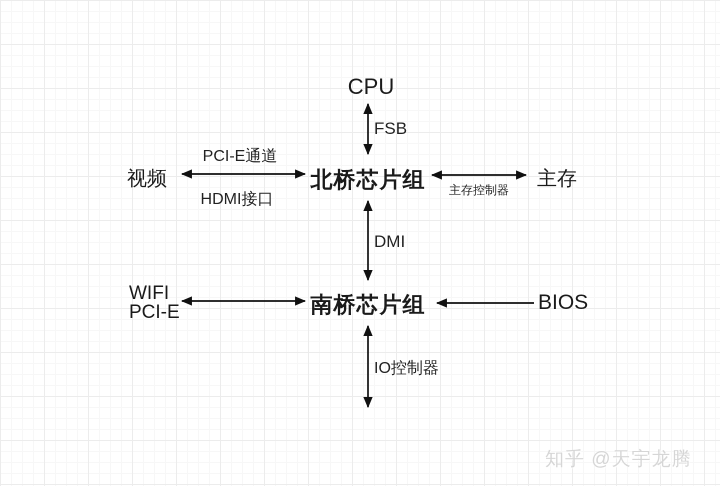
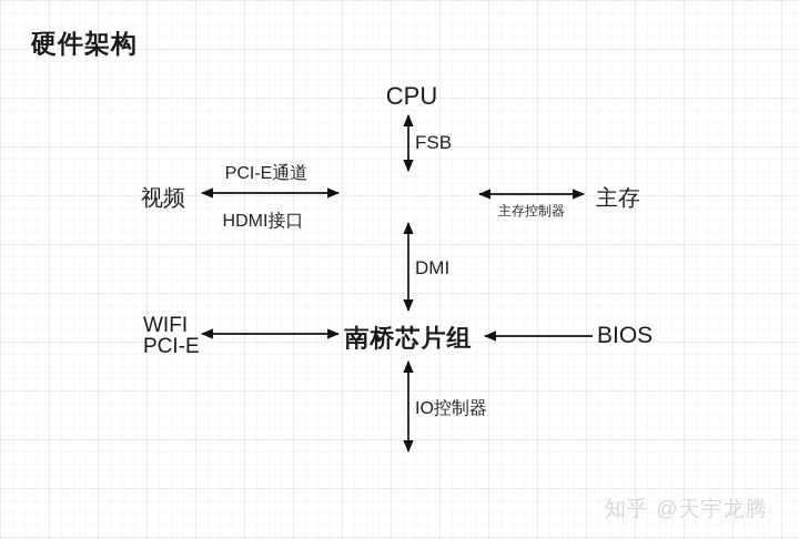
+ 硬件架构
  CPU
- 北桥芯片组
  视频
  主存
  南桥芯片组
  WIFI
  PCI-E
  BIOS
  FSB
  PCI-E通道
  HDMI接口
  主存控制器
  DMI
  IO控制器
  知乎 @天宇龙腾
